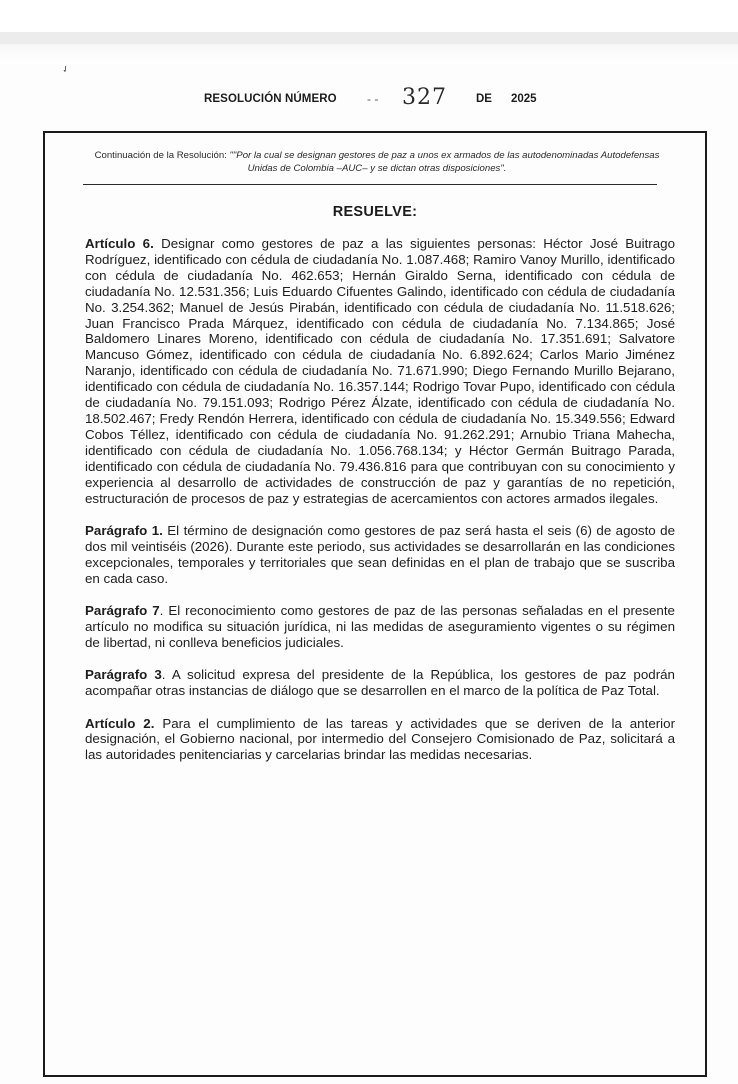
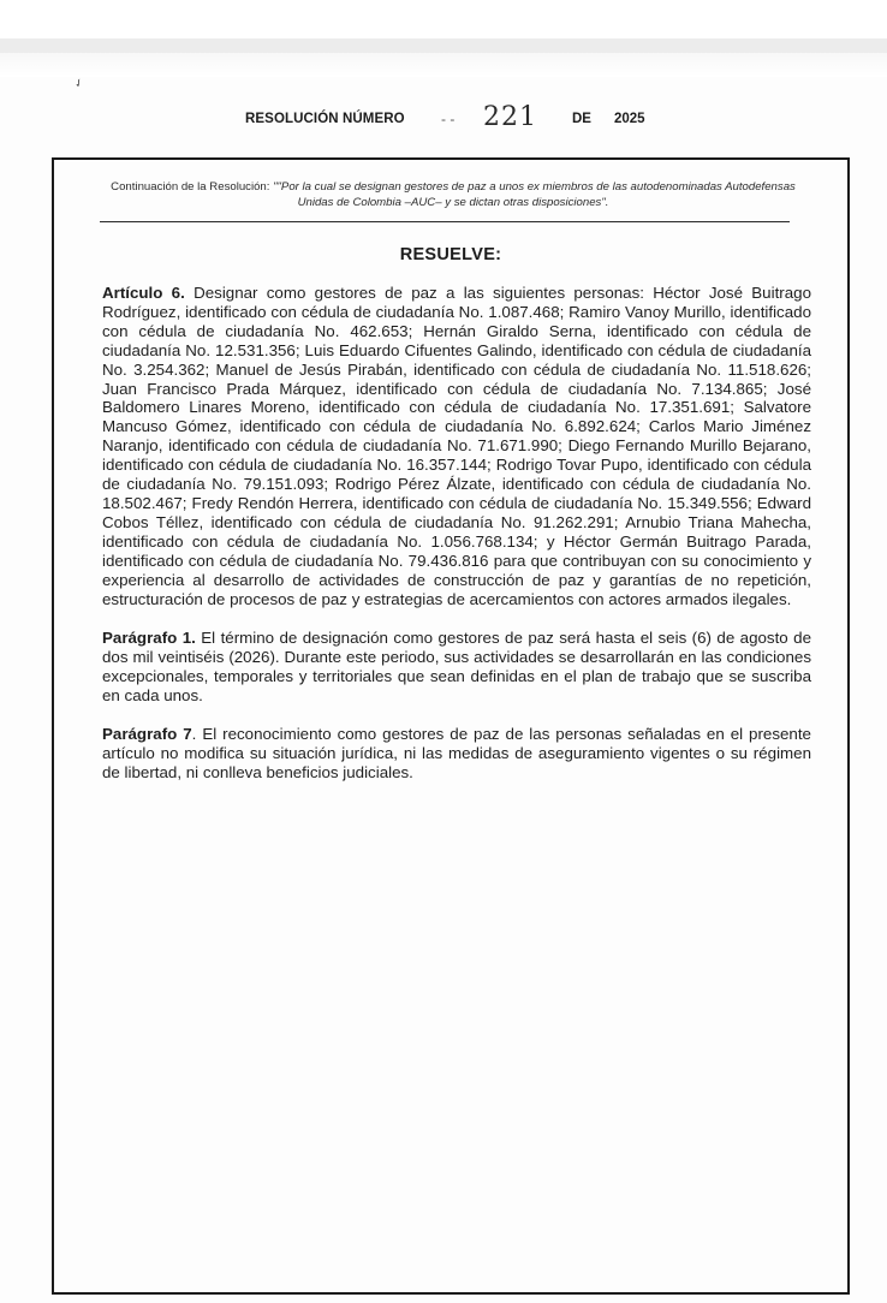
  RESOLUCIÓN NÚMERO
  - -
- 327
+ 221
  DE
  2025
- Continuación de la Resolución: ""Por la cual se designan gestores de paz a unos ex armados de las autodenominadas Autodefensas Unidas de Colombia –AUC– y se dictan otras disposiciones".
+ Continuación de la Resolución: ""Por la cual se designan gestores de paz a unos ex miembros de las autodenominadas Autodefensas Unidas de Colombia –AUC– y se dictan otras disposiciones".
  RESUELVE:
  Artículo 6. Designar como gestores de paz a las siguientes personas: Héctor José Buitrago Rodríguez, identificado con cédula de ciudadanía No. 1.087.468; Ramiro Vanoy Murillo, identificado con cédula de ciudadanía No. 462.653; Hernán Giraldo Serna, identificado con cédula de ciudadanía No. 12.531.356; Luis Eduardo Cifuentes Galindo, identificado con cédula de ciudadanía No. 3.254.362; Manuel de Jesús Pirabán, identificado con cédula de ciudadanía No. 11.518.626; Juan Francisco Prada Márquez, identificado con cédula de ciudadanía No. 7.134.865; José Baldomero Linares Moreno, identificado con cédula de ciudadanía No. 17.351.691; Salvatore Mancuso Gómez, identificado con cédula de ciudadanía No. 6.892.624; Carlos Mario Jiménez Naranjo, identificado con cédula de ciudadanía No. 71.671.990; Diego Fernando Murillo Bejarano, identificado con cédula de ciudadanía No. 16.357.144; Rodrigo Tovar Pupo, identificado con cédula de ciudadanía No. 79.151.093; Rodrigo Pérez Álzate, identificado con cédula de ciudadanía No. 18.502.467; Fredy Rendón Herrera, identificado con cédula de ciudadanía No. 15.349.556; Edward Cobos Téllez, identificado con cédula de ciudadanía No. 91.262.291; Arnubio Triana Mahecha, identificado con cédula de ciudadanía No. 1.056.768.134; y Héctor Germán Buitrago Parada, identificado con cédula de ciudadanía No. 79.436.816 para que contribuyan con su conocimiento y experiencia al desarrollo de actividades de construcción de paz y garantías de no repetición, estructuración de procesos de paz y estrategias de acercamientos con actores armados ilegales.
- Parágrafo 1. El término de designación como gestores de paz será hasta el seis (6) de agosto de dos mil veintiséis (2026). Durante este periodo, sus actividades se desarrollarán en las condiciones excepcionales, temporales y territoriales que sean definidas en el plan de trabajo que se suscriba en cada caso.
+ Parágrafo 1. El término de designación como gestores de paz será hasta el seis (6) de agosto de dos mil veintiséis (2026). Durante este periodo, sus actividades se desarrollarán en las condiciones excepcionales, temporales y territoriales que sean definidas en el plan de trabajo que se suscriba en cada unos.
  Parágrafo 7. El reconocimiento como gestores de paz de las personas señaladas en el presente artículo no modifica su situación jurídica, ni las medidas de aseguramiento vigentes o su régimen de libertad, ni conlleva beneficios judiciales.
- Parágrafo 3. A solicitud expresa del presidente de la República, los gestores de paz podrán acompañar otras instancias de diálogo que se desarrollen en el marco de la política de Paz Total.
- Artículo 2. Para el cumplimiento de las tareas y actividades que se deriven de la anterior designación, el Gobierno nacional, por intermedio del Consejero Comisionado de Paz, solicitará a las autoridades penitenciarias y carcelarias brindar las medidas necesarias.
